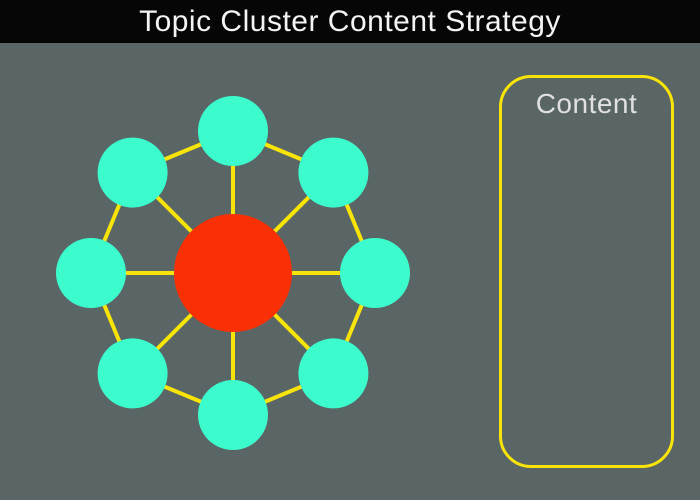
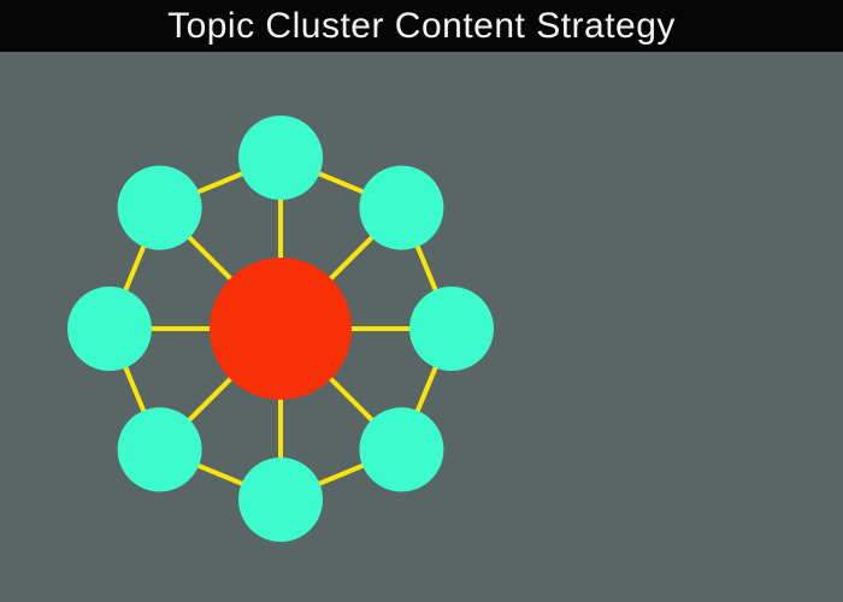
  Topic Cluster Content Strategy
- Content
